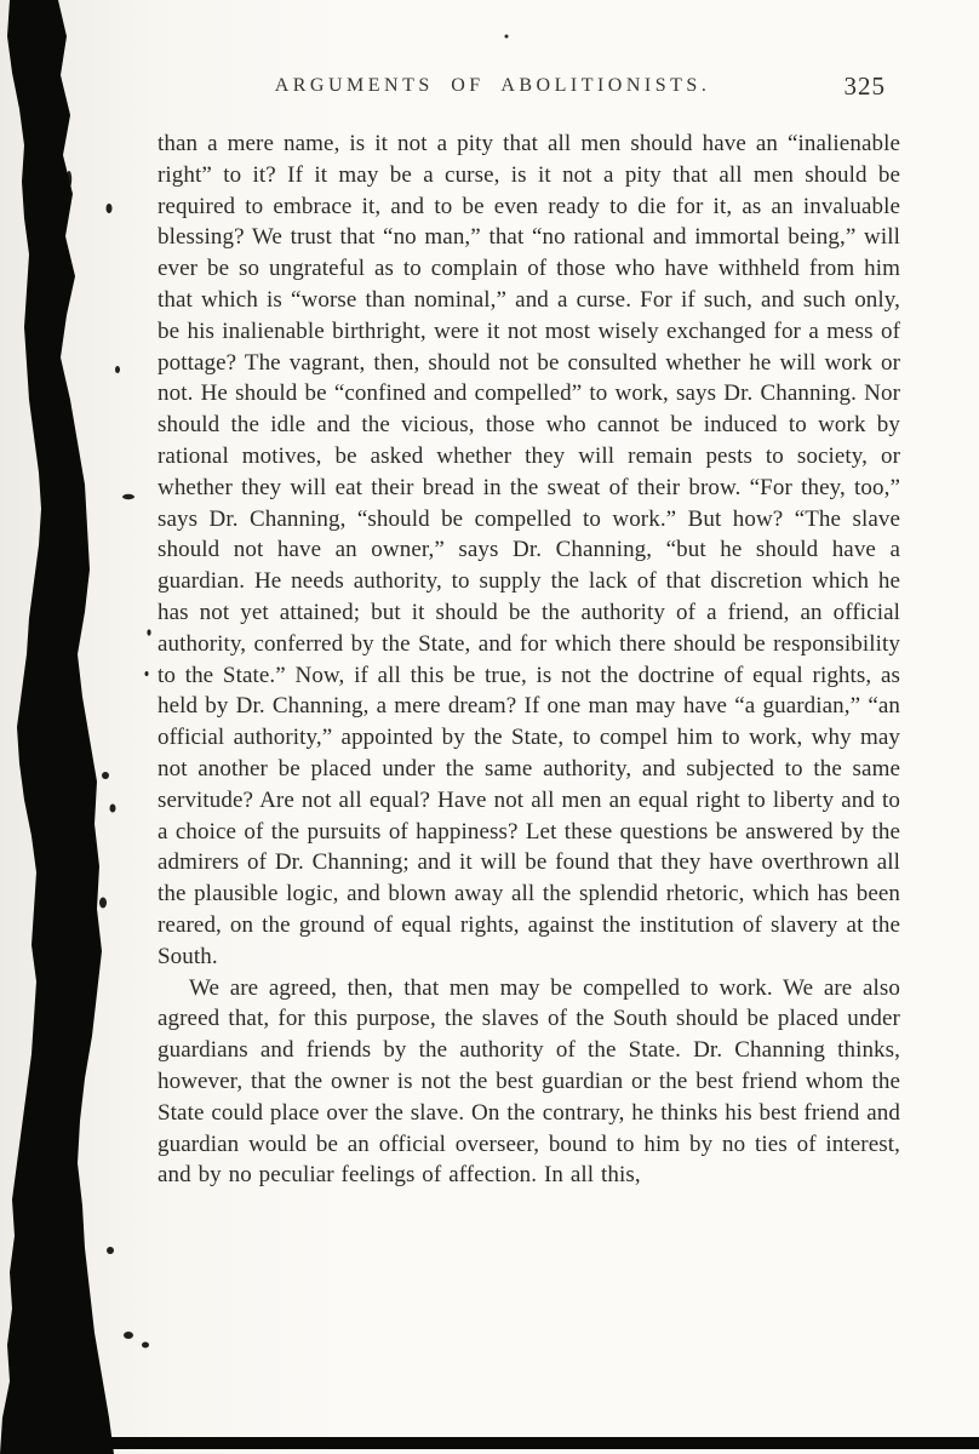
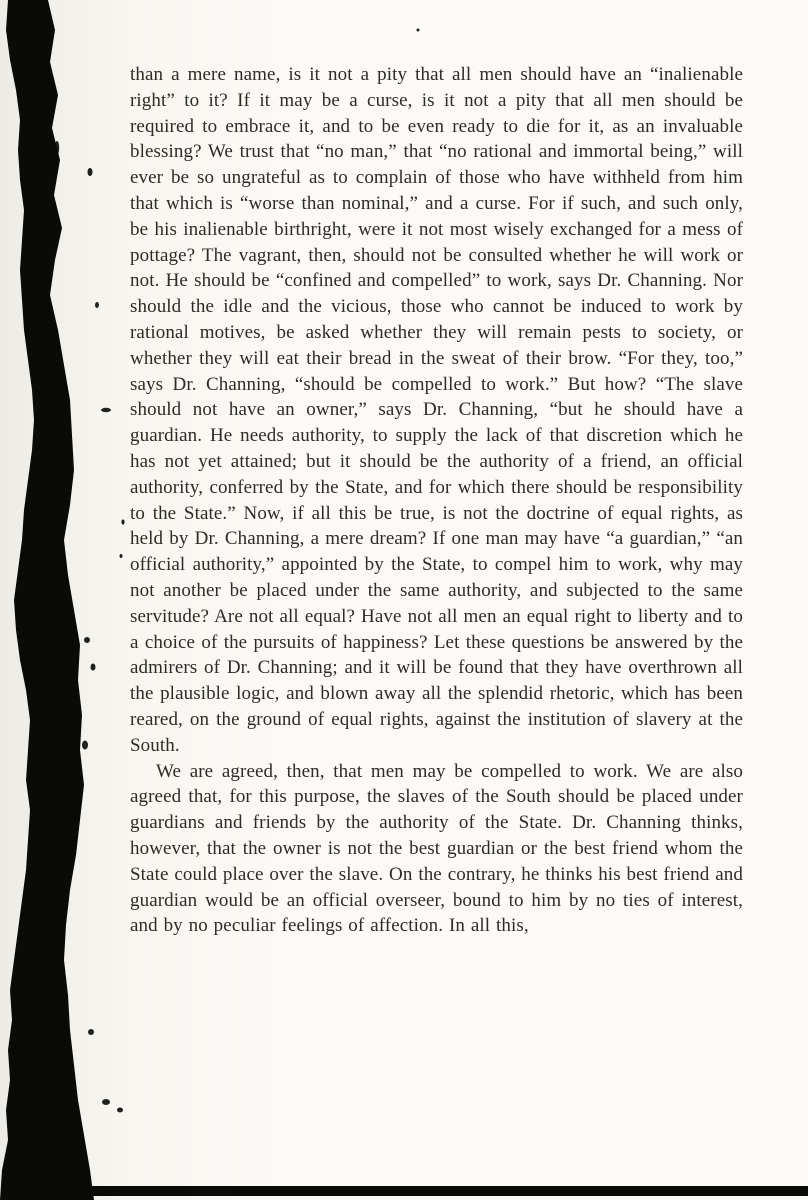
- ARGUMENTS OF ABOLITIONISTS.
- 325
  than a mere name, is it not a pity that all men should have an “inalienable right” to it? If it may be a curse, is it not a pity that all men should be required to embrace it, and to be even ready to die for it, as an invaluable blessing? We trust that “no man,” that “no rational and immortal being,” will ever be so ungrateful as to complain of those who have withheld from him that which is “worse than nominal,” and a curse. For if such, and such only, be his inalienable birthright, were it not most wisely exchanged for a mess of pottage? The vagrant, then, should not be consulted whether he will work or not. He should be “confined and compelled” to work, says Dr. Channing. Nor should the idle and the vicious, those who cannot be induced to work by rational motives, be asked whether they will remain pests to society, or whether they will eat their bread in the sweat of their brow. “For they, too,” says Dr. Channing, “should be compelled to work.” But how? “The slave should not have an owner,” says Dr. Channing, “but he should have a guardian. He needs authority, to supply the lack of that discretion which he has not yet attained; but it should be the authority of a friend, an official authority, conferred by the State, and for which there should be responsibility to the State.” Now, if all this be true, is not the doctrine of equal rights, as held by Dr. Channing, a mere dream? If one man may have “a guardian,” “an official authority,” appointed by the State, to compel him to work, why may not another be placed under the same authority, and subjected to the same servitude? Are not all equal? Have not all men an equal right to liberty and to a choice of the pursuits of happiness? Let these questions be answered by the admirers of Dr. Channing; and it will be found that they have overthrown all the plausible logic, and blown away all the splendid rhetoric, which has been reared, on the ground of equal rights, against the institution of slavery at the South.
  We are agreed, then, that men may be compelled to work. We are also agreed that, for this purpose, the slaves of the South should be placed under guardians and friends by the authority of the State. Dr. Channing thinks, however, that the owner is not the best guardian or the best friend whom the State could place over the slave. On the contrary, he thinks his best friend and guardian would be an official overseer, bound to him by no ties of interest, and by no peculiar feelings of affection. In all this,
